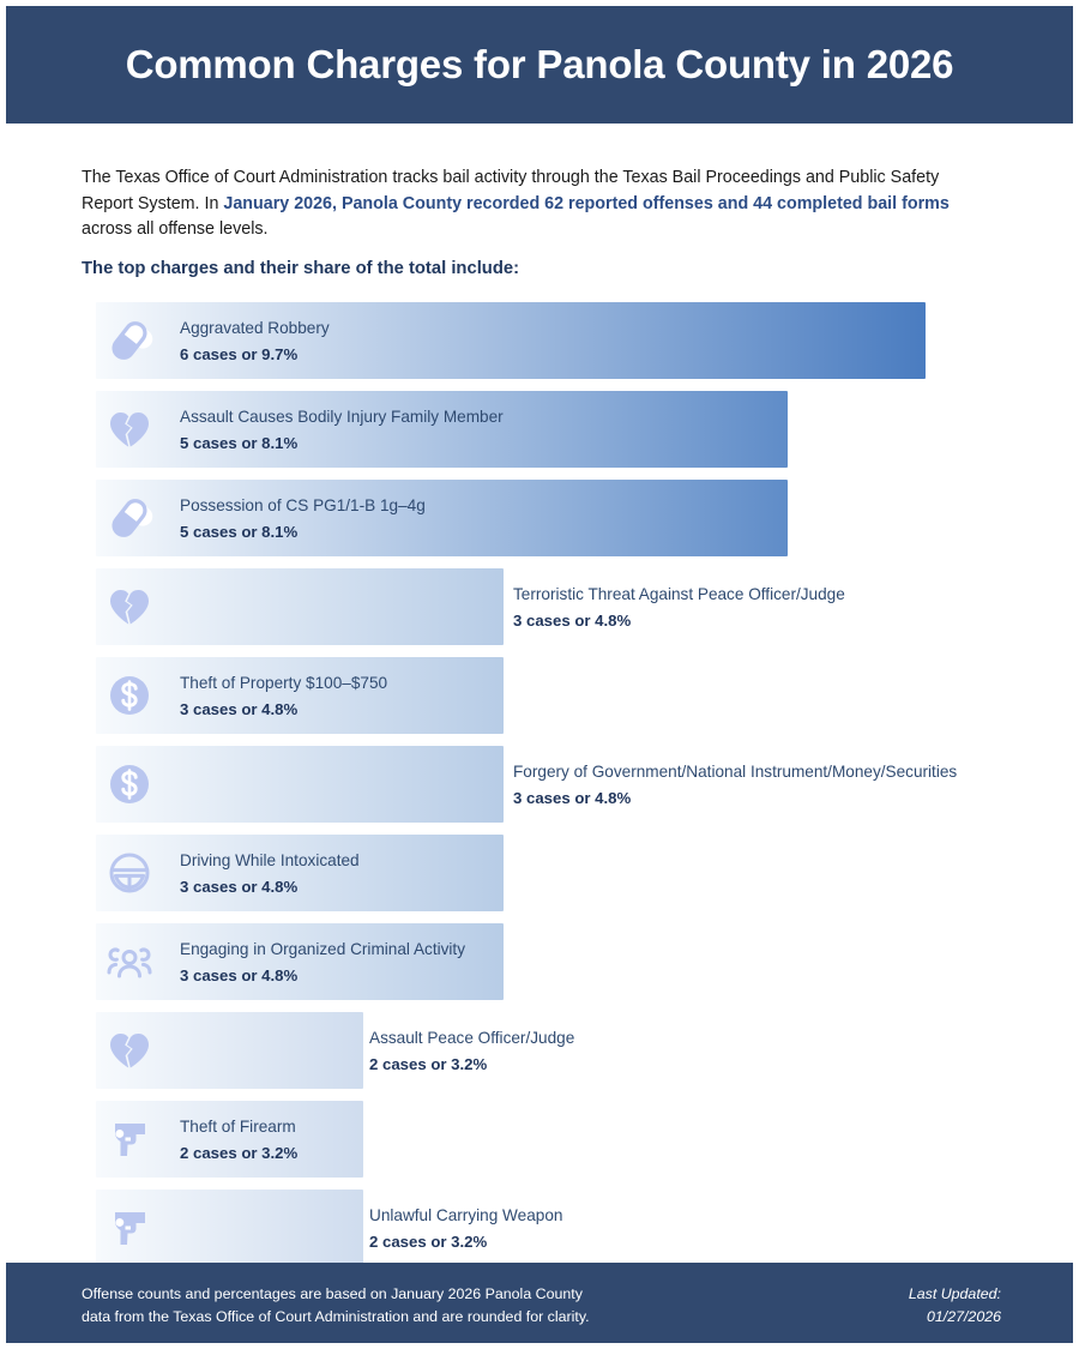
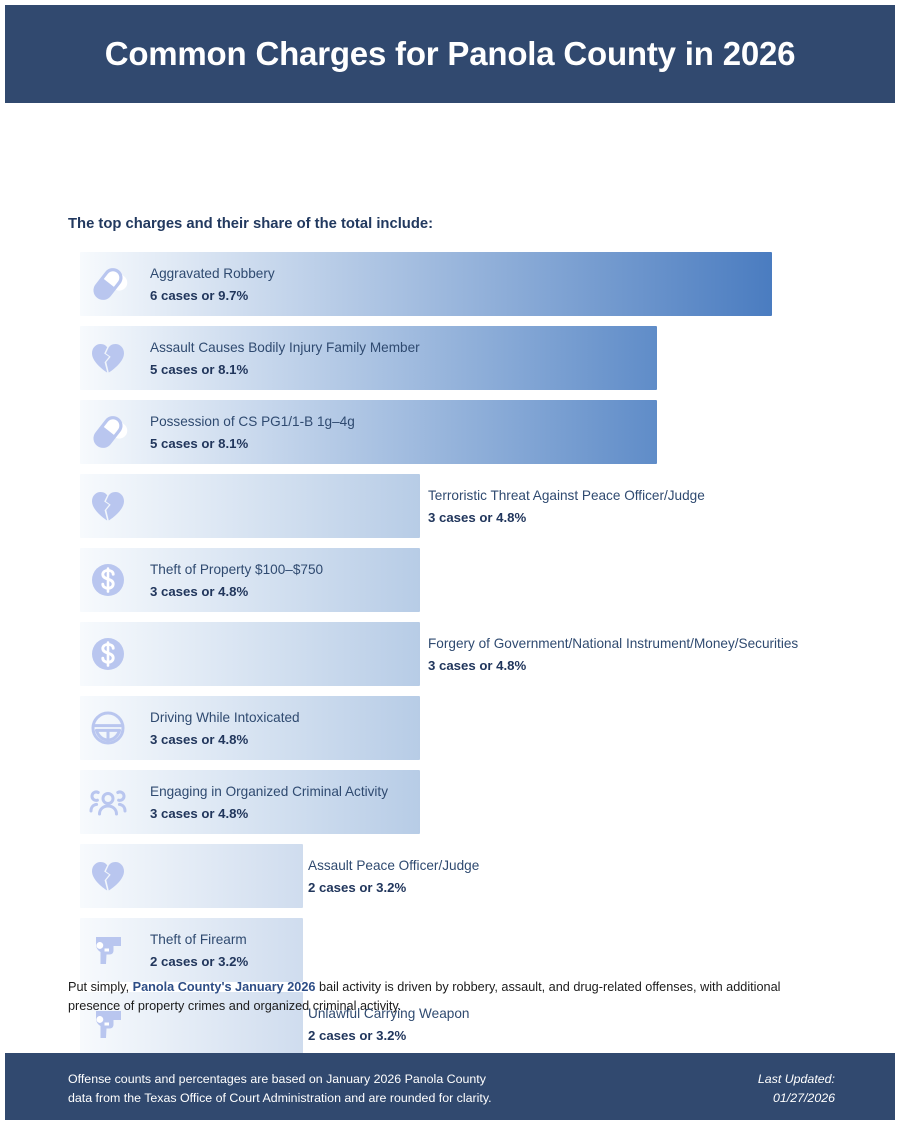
  Common Charges for Panola County in 2026
- The Texas Office of Court Administration tracks bail activity through the Texas Bail Proceedings and Public Safety Report System. In January 2026, Panola County recorded 62 reported offenses and 44 completed bail forms across all offense levels.
  The top charges and their share of the total include:
  Aggravated Robbery
  6 cases or 9.7%
  Assault Causes Bodily Injury Family Member
  5 cases or 8.1%
  Possession of CS PG1/1-B 1g–4g
  5 cases or 8.1%
  Terroristic Threat Against Peace Officer/Judge
  3 cases or 4.8%
  Theft of Property $100–$750
  3 cases or 4.8%
  Forgery of Government/National Instrument/Money/Securities
  3 cases or 4.8%
  Driving While Intoxicated
  3 cases or 4.8%
  Engaging in Organized Criminal Activity
  3 cases or 4.8%
  Assault Peace Officer/Judge
  2 cases or 3.2%
  Theft of Firearm
  2 cases or 3.2%
  Unlawful Carrying Weapon
  2 cases or 3.2%
+ Put simply, Panola County's January 2026 bail activity is driven by robbery, assault, and drug-related offenses, with additional presence of property crimes and organized criminal activity.
  Offense counts and percentages are based on January 2026 Panola County
  data from the Texas Office of Court Administration and are rounded for clarity.
  Last Updated:
  01/27/2026
